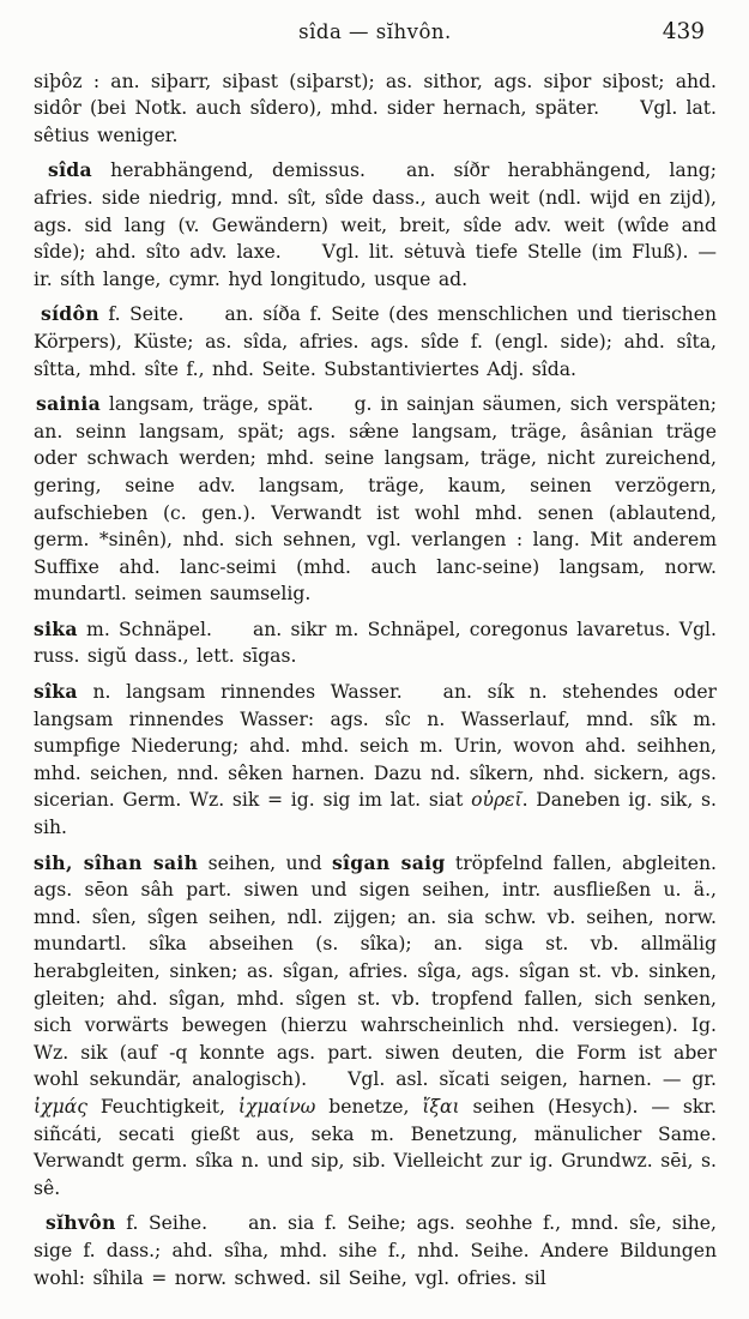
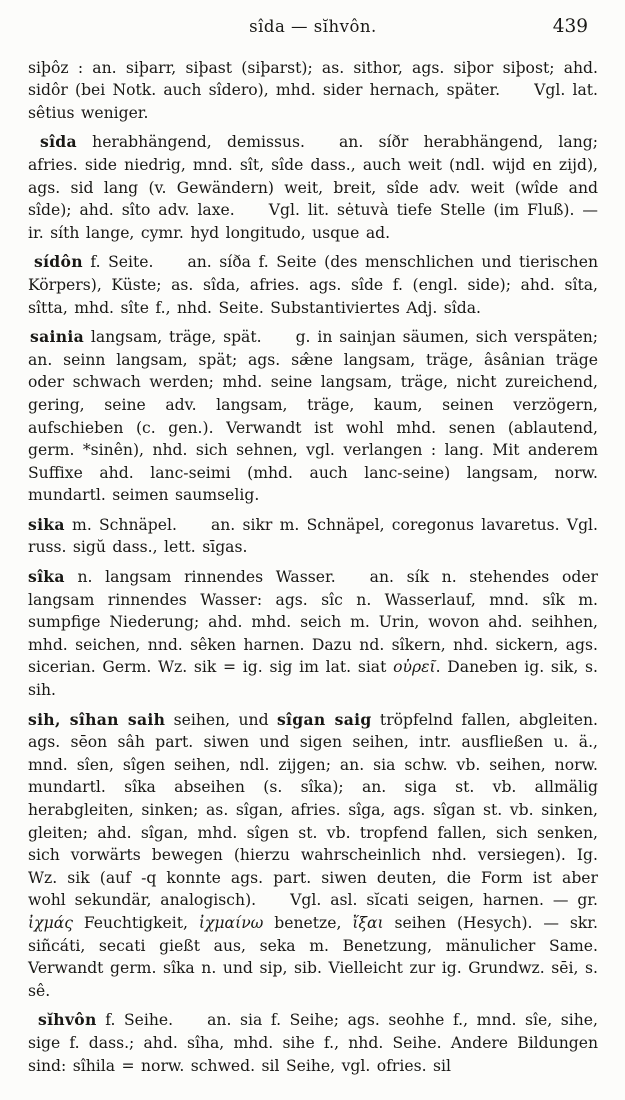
  sîda — sĭhvôn.
  439
  siþôz : an. siþarr, siþast (siþarst); as. sithor, ags. siþor siþost; ahd. sidôr (bei Notk. auch sîdero), mhd. sider hernach, später. Vgl. lat. sêtius weniger.
  sîda herabhängend, demissus. an. síðr herabhängend, lang; afries. side niedrig, mnd. sît, sîde dass., auch weit (ndl. wijd en zijd), ags. sid lang (v. Gewändern) weit, breit, sîde adv. weit (wîde and sîde); ahd. sîto adv. laxe. Vgl. lit. sėtuvà tiefe Stelle (im Fluß). — ir. síth lange, cymr. hyd longitudo, usque ad.
  sídôn f. Seite. an. síða f. Seite (des menschlichen und tierischen Körpers), Küste; as. sîda, afries. ags. sîde f. (engl. side); ahd. sîta, sîtta, mhd. sîte f., nhd. Seite. Substantiviertes Adj. sîda.
  sainia langsam, träge, spät. g. in sainjan säumen, sich verspäten; an. seinn langsam, spät; ags. sæ̂ne langsam, träge, âsânian träge oder schwach werden; mhd. seine langsam, träge, nicht zureichend, gering, seine adv. langsam, träge, kaum, seinen verzögern, aufschieben (c. gen.). Verwandt ist wohl mhd. senen (ablautend, germ. *sinên), nhd. sich sehnen, vgl. verlangen : lang. Mit anderem Suffixe ahd. lanc-seimi (mhd. auch lanc-seine) langsam, norw. mundartl. seimen saumselig.
  sika m. Schnäpel. an. sikr m. Schnäpel, coregonus lavaretus. Vgl. russ. sigŭ dass., lett. sīgas.
  sîka n. langsam rinnendes Wasser. an. sík n. stehendes oder langsam rinnendes Wasser: ags. sîc n. Wasserlauf, mnd. sîk m. sumpfige Niederung; ahd. mhd. seich m. Urin, wovon ahd. seihhen, mhd. seichen, nnd. sêken harnen. Dazu nd. sîkern, nhd. sickern, ags. sicerian. Germ. Wz. sik = ig. sig im lat. siat οὐρεῖ. Daneben ig. sik, s. sih.
  sih, sîhan saih seihen, und sîgan saig tröpfelnd fallen, abgleiten. ags. sēon sâh part. siwen und sigen seihen, intr. ausfließen u. ä., mnd. sîen, sîgen seihen, ndl. zijgen; an. sia schw. vb. seihen, norw. mundartl. sîka abseihen (s. sîka); an. siga st. vb. allmälig herabgleiten, sinken; as. sîgan, afries. sîga, ags. sîgan st. vb. sinken, gleiten; ahd. sîgan, mhd. sîgen st. vb. tropfend fallen, sich senken, sich vorwärts bewegen (hierzu wahrscheinlich nhd. versiegen). Ig. Wz. sik (auf -q konnte ags. part. siwen deuten, die Form ist aber wohl sekundär, analogisch). Vgl. asl. sĭcati seigen, harnen. — gr. ἰχμάς Feuchtigkeit, ἰχμαίνω benetze, ἴξαι seihen (Hesych). — skr. siñcáti, secati gießt aus, seka m. Benetzung, mänulicher Same. Verwandt germ. sîka n. und sip, sib. Vielleicht zur ig. Grundwz. sēi, s. sê.
- sĭhvôn f. Seihe. an. sia f. Seihe; ags. seohhe f., mnd. sîe, sihe, sige f. dass.; ahd. sîha, mhd. sihe f., nhd. Seihe. Andere Bildungen wohl: sîhila = norw. schwed. sil Seihe, vgl. ofries. sil
+ sĭhvôn f. Seihe. an. sia f. Seihe; ags. seohhe f., mnd. sîe, sihe, sige f. dass.; ahd. sîha, mhd. sihe f., nhd. Seihe. Andere Bildungen sind: sîhila = norw. schwed. sil Seihe, vgl. ofries. sil
